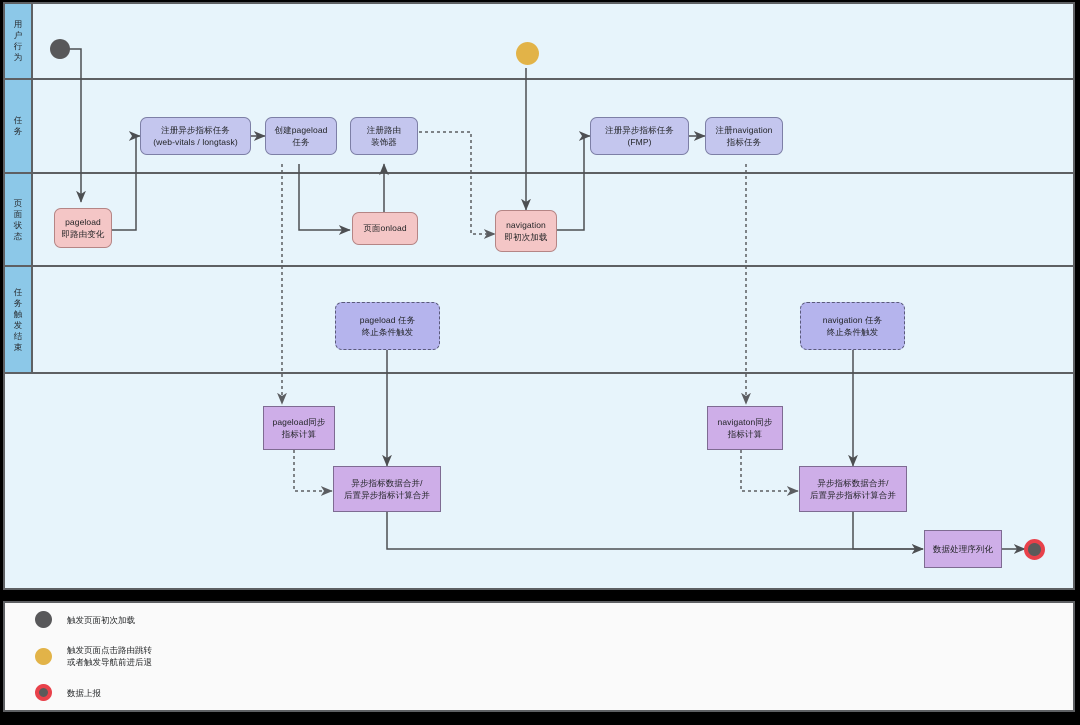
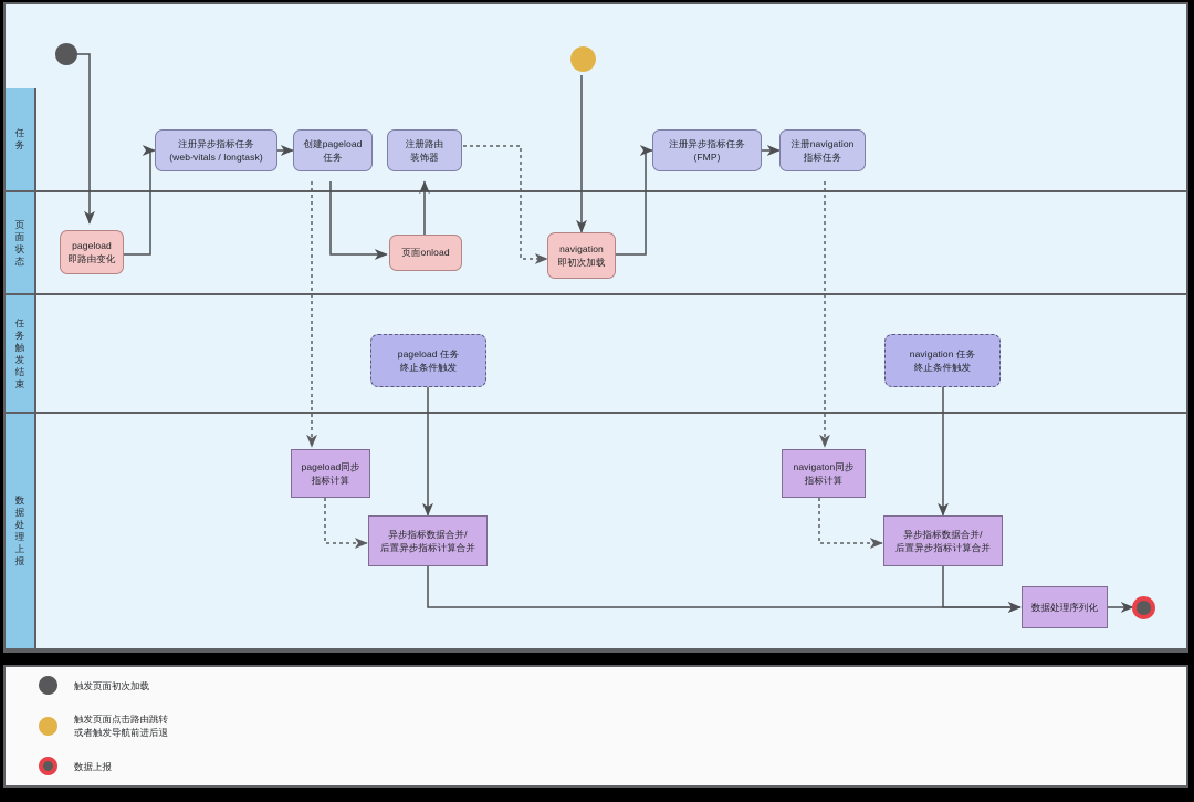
- 用户行为
  任务
  页面状态
  任务触发结束
+ 数据处理上报
  注册异步指标任务
  (web-vitals / longtask)
  创建pageload
  任务
  注册路由
  装饰器
  注册异步指标任务
  (FMP)
  注册navigation
  指标任务
  pageload
  即路由变化
  页面onload
  navigation
  即初次加载
  pageload 任务
  终止条件触发
  navigation 任务
  终止条件触发
  pageload同步
  指标计算
  navigaton同步
  指标计算
  异步指标数据合并/
  后置异步指标计算合并
  异步指标数据合并/
  后置异步指标计算合并
  数据处理序列化
  触发页面初次加载
  触发页面点击路由跳转
  或者触发导航前进后退
  数据上报
